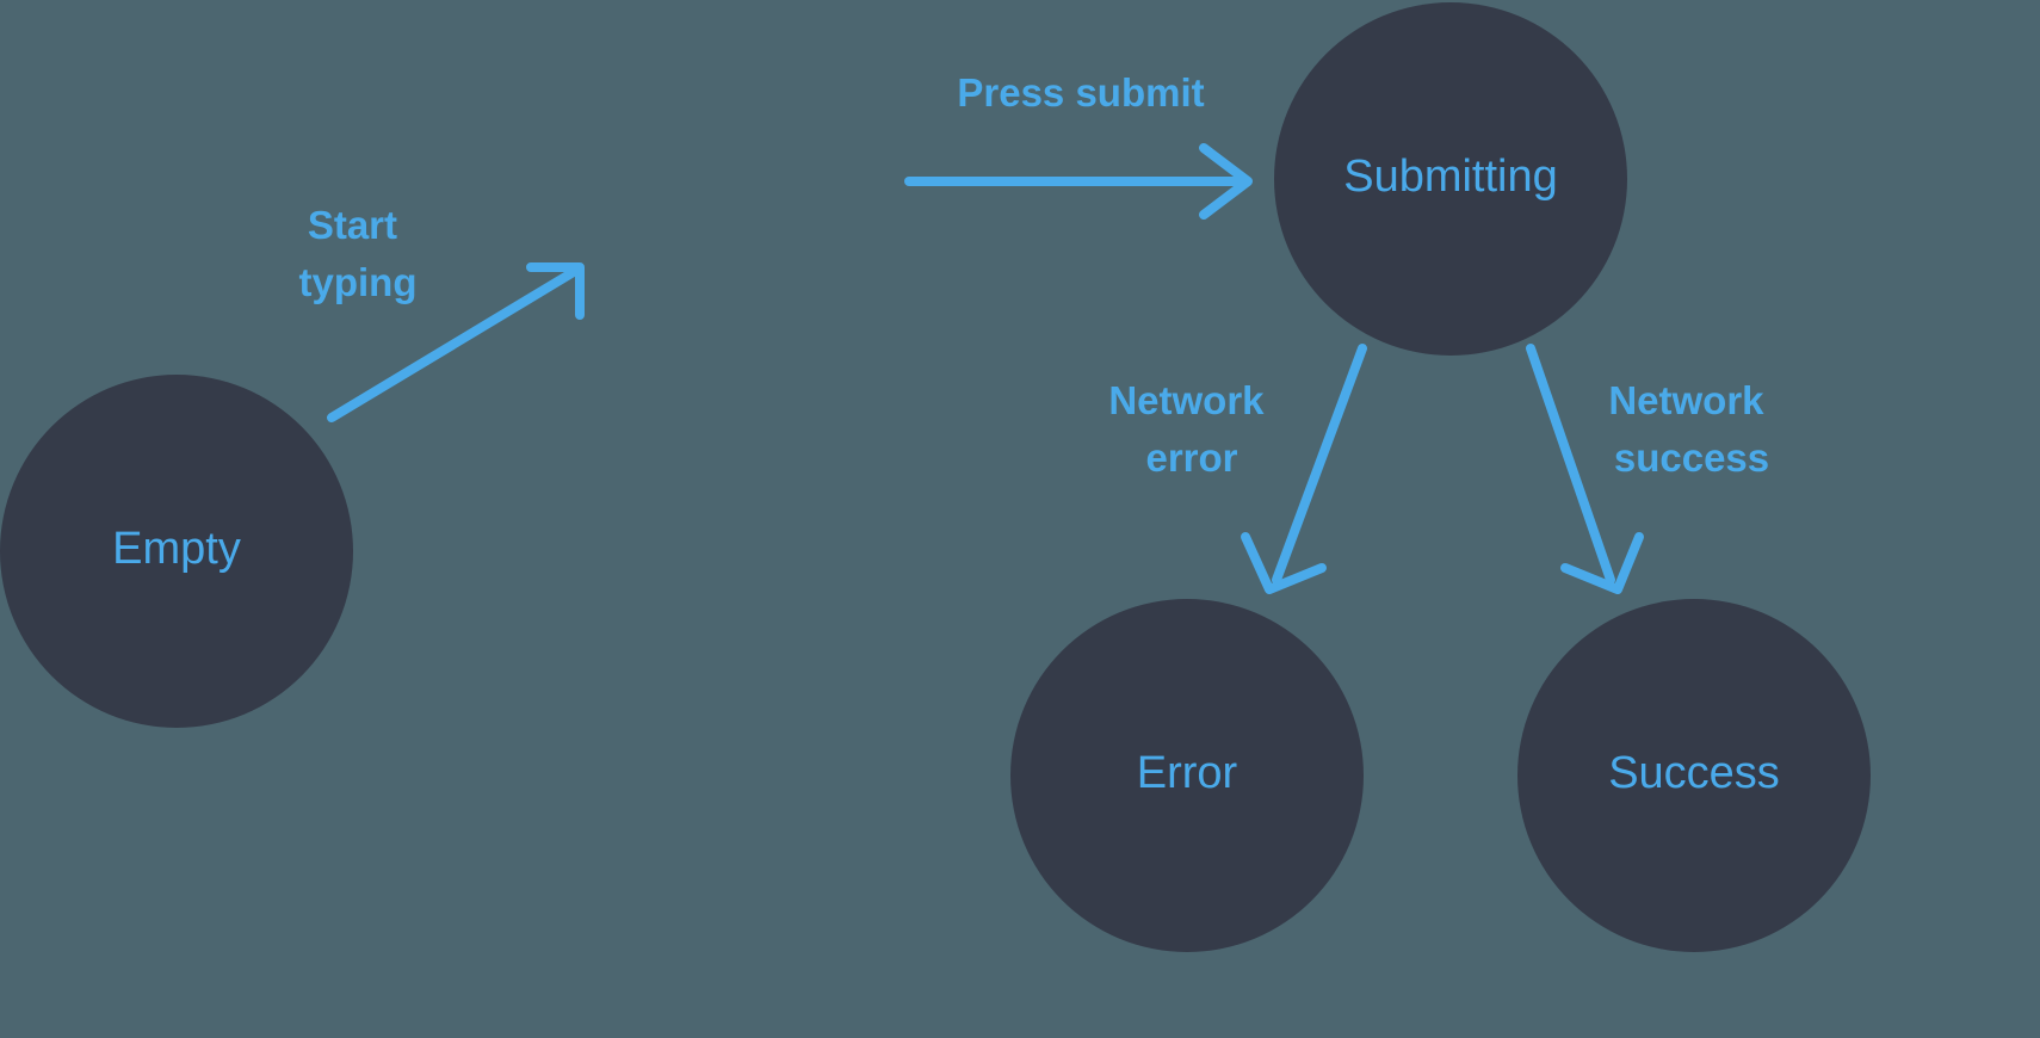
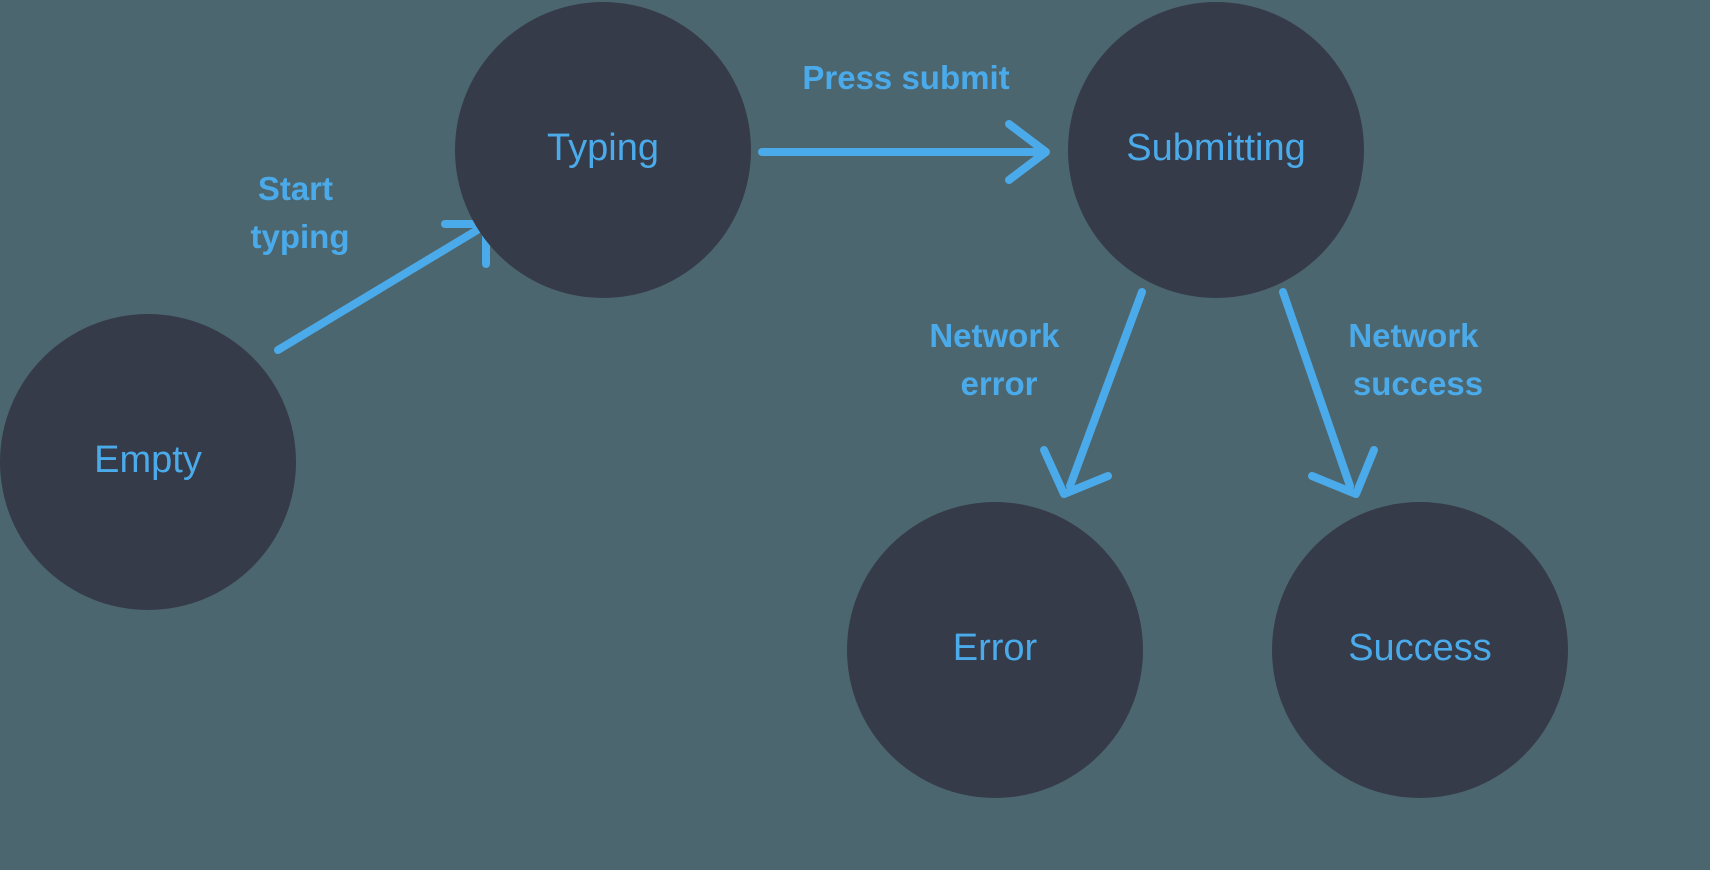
  Start typing
  Press submit
  Network error
  Network success
  Empty
+ Typing
  Submitting
  Error
  Success
